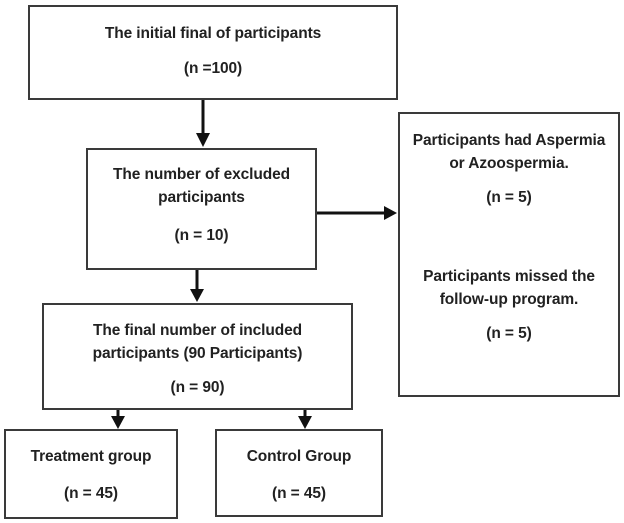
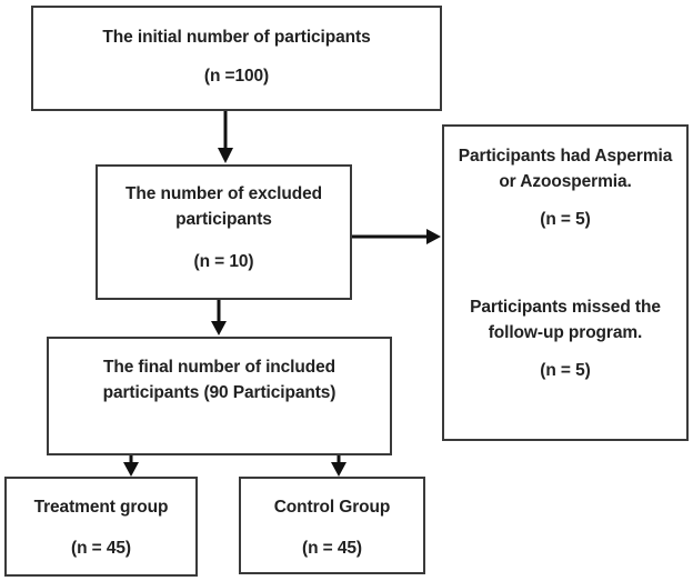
- The initial final of participants
+ The initial number of participants
  (n =100)
  The number of excluded
  participants
  (n = 10)
  Participants had Aspermia
  or Azoospermia.
  (n = 5)
  Participants missed the
  follow-up program.
  (n = 5)
  The final number of included
  participants (90 Participants)
- (n = 90)
  Treatment group
  (n = 45)
  Control Group
  (n = 45)
